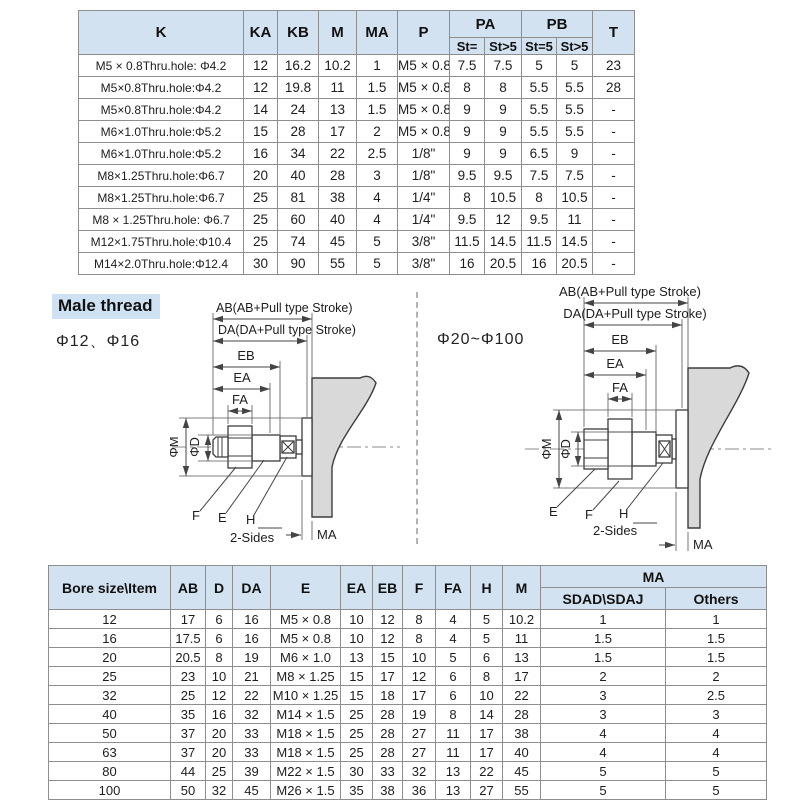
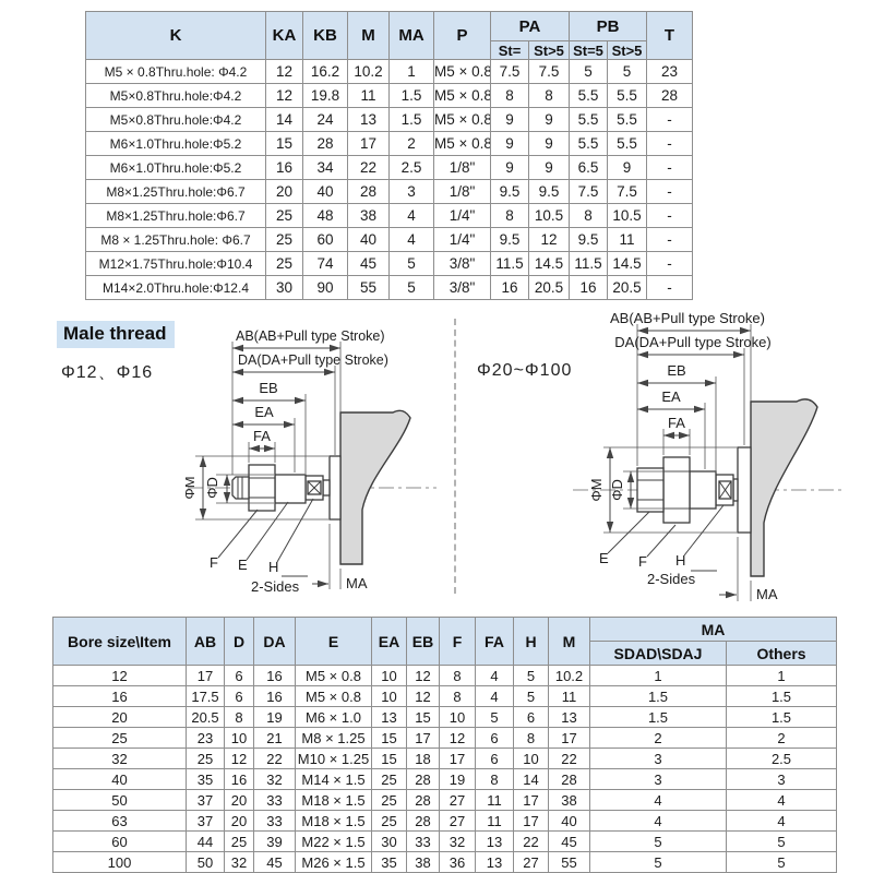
  K	KA	KB	M	MA	P	PA	PB	T
  St=	St>5	St=5	St>5
  M5 × 0.8Thru.hole: Φ4.2	12	16.2	10.2	1	M5 × 0.8	7.5	7.5	5	5	23
  M5×0.8Thru.hole:Φ4.2	12	19.8	11	1.5	M5 × 0.8	8	8	5.5	5.5	28
  M5×0.8Thru.hole:Φ4.2	14	24	13	1.5	M5 × 0.8	9	9	5.5	5.5	-
  M6×1.0Thru.hole:Φ5.2	15	28	17	2	M5 × 0.8	9	9	5.5	5.5	-
  M6×1.0Thru.hole:Φ5.2	16	34	22	2.5	1/8"	9	9	6.5	9	-
  M8×1.25Thru.hole:Φ6.7	20	40	28	3	1/8"	9.5	9.5	7.5	7.5	-
- M8×1.25Thru.hole:Φ6.7	25	81	38	4	1/4"	8	10.5	8	10.5	-
+ M8×1.25Thru.hole:Φ6.7	25	48	38	4	1/4"	8	10.5	8	10.5	-
  M8 × 1.25Thru.hole: Φ6.7	25	60	40	4	1/4"	9.5	12	9.5	11	-
  M12×1.75Thru.hole:Φ10.4	25	74	45	5	3/8"	11.5	14.5	11.5	14.5	-
  M14×2.0Thru.hole:Φ12.4	30	90	55	5	3/8"	16	20.5	16	20.5	-
  Male thread
  Φ12、Φ16
  Φ20~Φ100
  AB(AB+Pull type Stroke)
  DA(DA+Pull type Stroke)
  EB
  EA
  FA
  F
  E
  H
  2-Sides
  MA
  AB(AB+Pull type Stroke)
  DA(DA+Pull type Stroke)
  EB
  EA
  FA
  E
  F
  H
  2-Sides
  MA
  Bore size\Item	AB	D	DA	E	EA	EB	F	FA	H	M	MA
  SDAD\SDAJ	Others
  12	17	6	16	M5 × 0.8	10	12	8	4	5	10.2	1	1
  16	17.5	6	16	M5 × 0.8	10	12	8	4	5	11	1.5	1.5
  20	20.5	8	19	M6 × 1.0	13	15	10	5	6	13	1.5	1.5
  25	23	10	21	M8 × 1.25	15	17	12	6	8	17	2	2
  32	25	12	22	M10 × 1.25	15	18	17	6	10	22	3	2.5
  40	35	16	32	M14 × 1.5	25	28	19	8	14	28	3	3
  50	37	20	33	M18 × 1.5	25	28	27	11	17	38	4	4
  63	37	20	33	M18 × 1.5	25	28	27	11	17	40	4	4
- 80	44	25	39	M22 × 1.5	30	33	32	13	22	45	5	5
+ 60	44	25	39	M22 × 1.5	30	33	32	13	22	45	5	5
  100	50	32	45	M26 × 1.5	35	38	36	13	27	55	5	5
